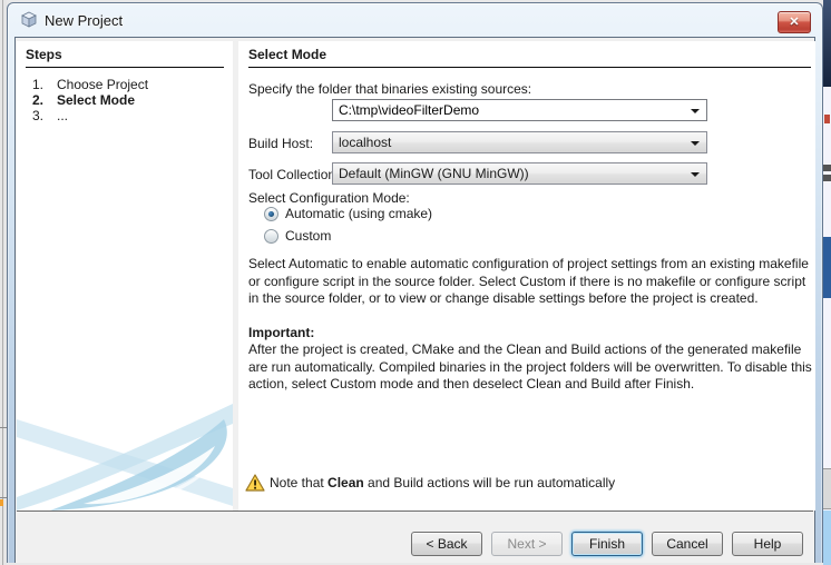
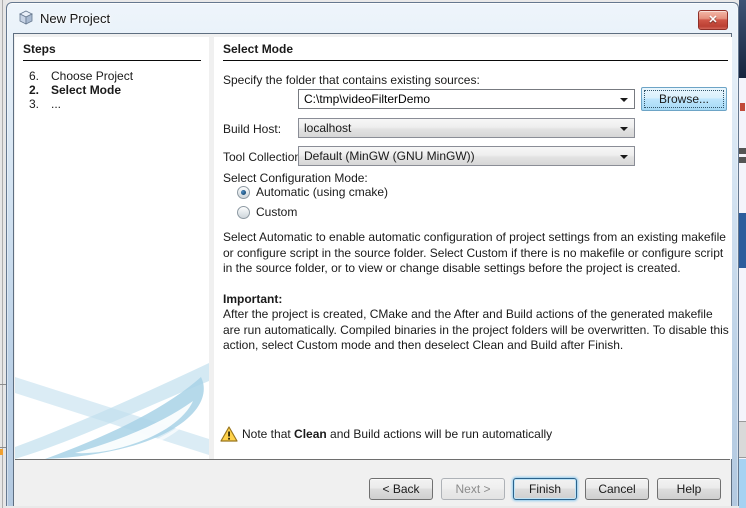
  New Project
  ✕
  Steps
- 1.
+ 6.
  Choose Project
  2.
  Select Mode
  3.
  ...
  Select Mode
- Specify the folder that binaries existing sources:
+ Specify the folder that contains existing sources:
  C:\tmp\videoFilterDemo
+ Browse...
  Build Host:
  localhost
  Tool Collectio
  Default (MinGW (GNU MinGW))
  Select Configuration Mode:
  Automatic (using cmake)
  Custom
  Select Automatic to enable automatic configuration of project settings from an existing makefile or configure script in the source folder. Select Custom if there is no makefile or configure script in the source folder, or to view or change disable settings before the project is created.
  Important:
- After the project is created, CMake and the Clean and Build actions of the generated makefile are run automatically. Compiled binaries in the project folders will be overwritten. To disable this action, select Custom mode and then deselect Clean and Build after Finish.
+ After the project is created, CMake and the After and Build actions of the generated makefile are run automatically. Compiled binaries in the project folders will be overwritten. To disable this action, select Custom mode and then deselect Clean and Build after Finish.
  Note that Clean and Build actions will be run automatically
  < Back
  Next >
  Finish
  Cancel
  Help
